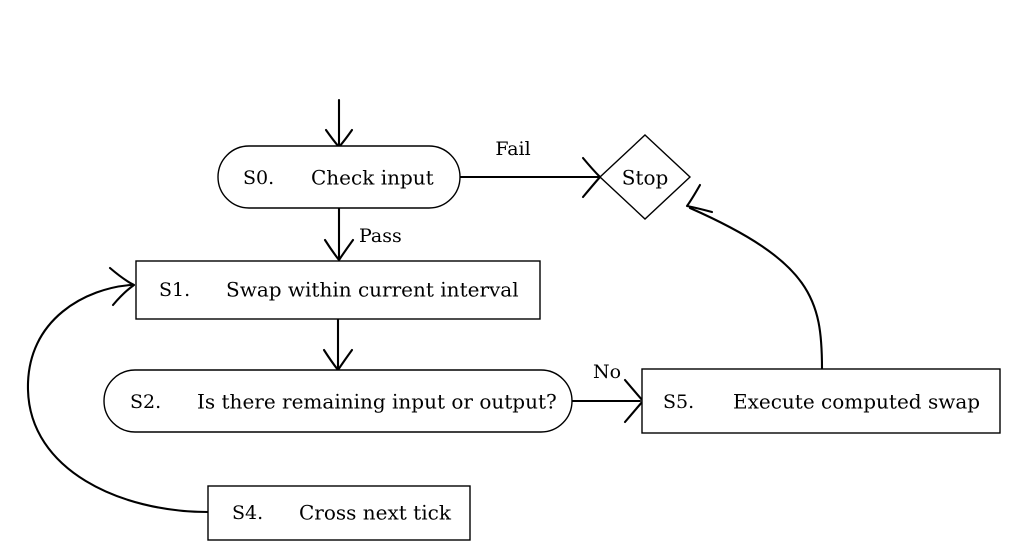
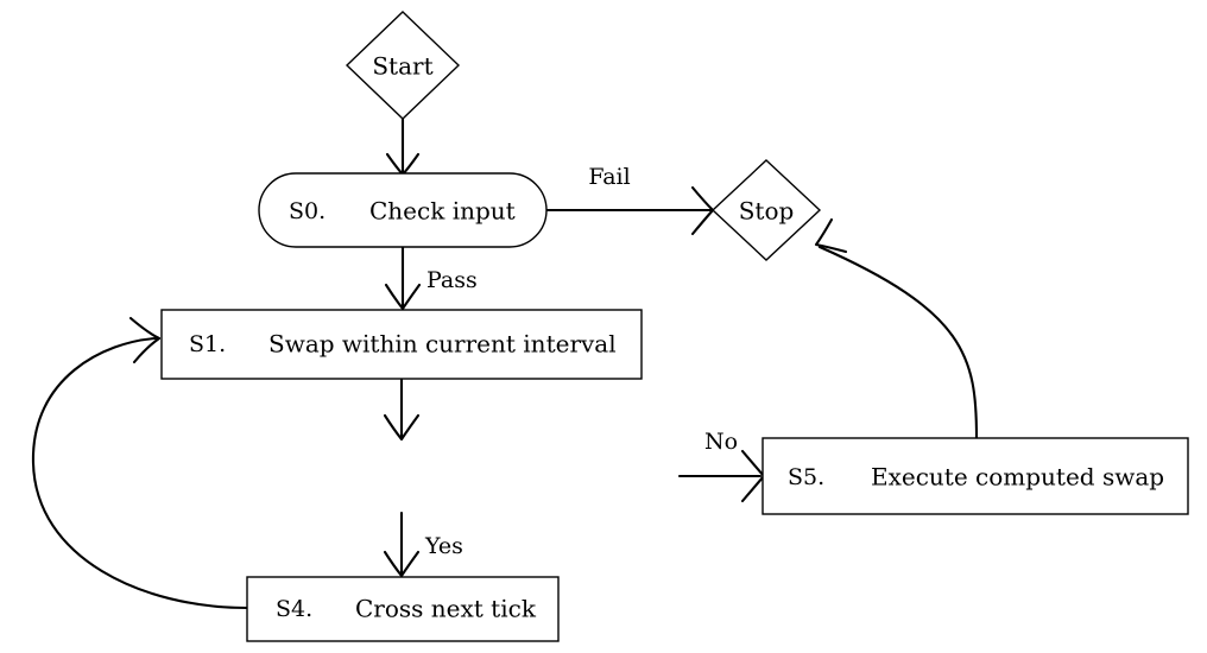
  Fail
  Pass
  No
+ Yes
+ Start
  Stop
  S0.
  Check input
  S1.
  Swap within current interval
- S2.
- Is there remaining input or output?
  S4.
  Cross next tick
  S5.
  Execute computed swap
